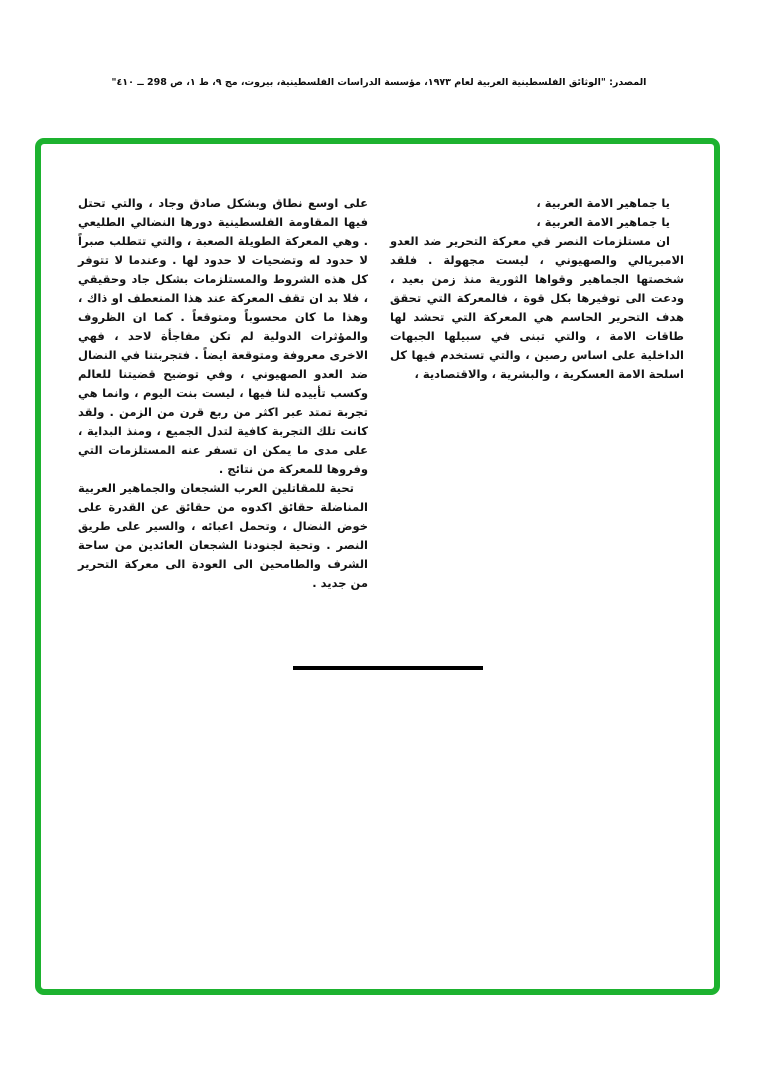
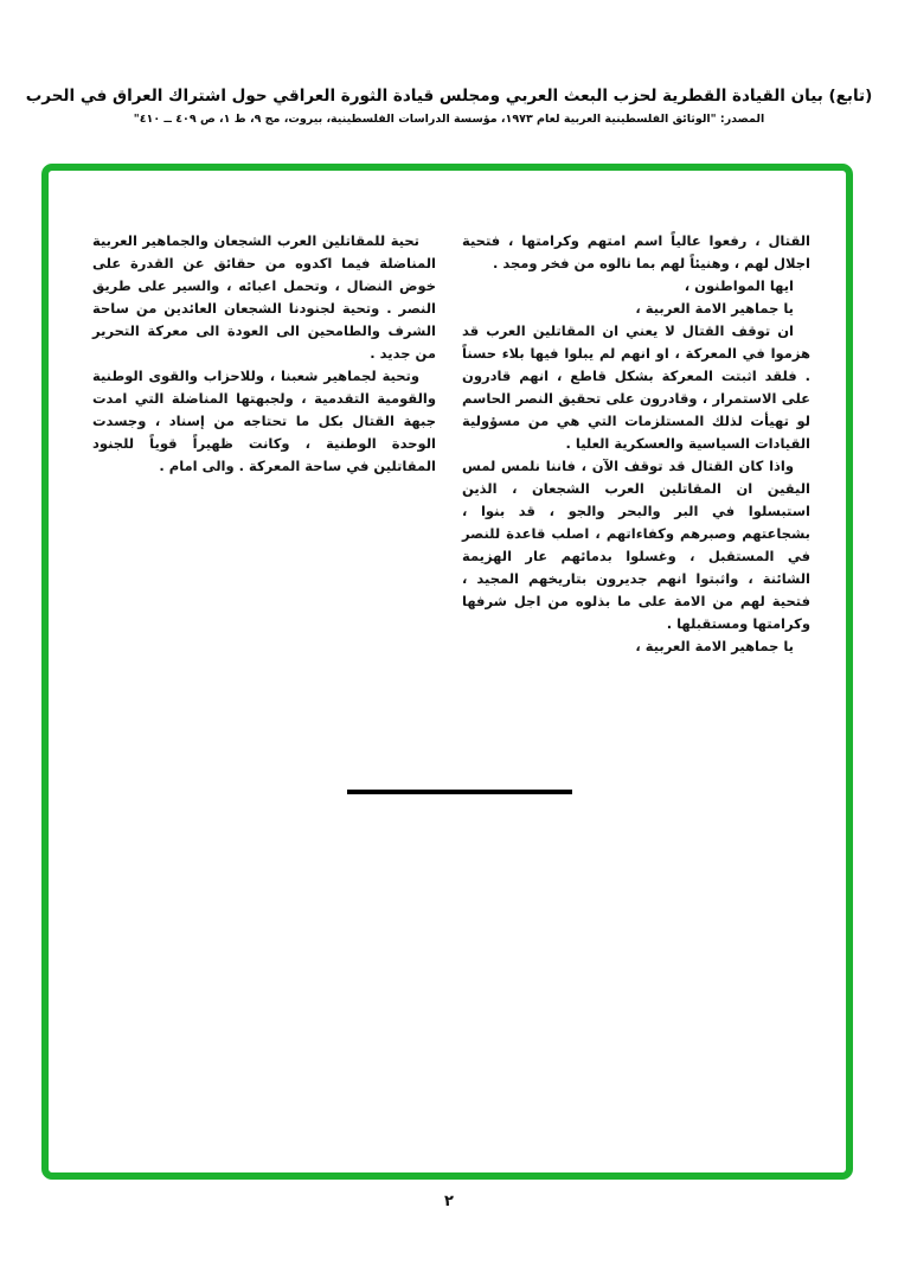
+ (تابع) بيان القيادة القطرية لحزب البعث العربي ومجلس قيادة الثورة العراقي حول اشتراك العراق في الحرب
- المصدر: "الوثائق الفلسطينية العربية لعام ١٩٧٣، مؤسسة الدراسات الفلسطينية، بيروت، مج ٩، ط ١، ص 298 ــ ٤١٠"
+ المصدر: "الوثائق الفلسطينية العربية لعام ١٩٧٣، مؤسسة الدراسات الفلسطينية، بيروت، مج ٩، ط ١، ص ٤٠٩ ــ ٤١٠"
+ القتال ، رفعوا عالياً اسم امتهم وكرامتها ، فتحية اجلال لهم ، وهنيئاً لهم بما نالوه من فخر ومجد .
+ ايها المواطنون ،
  يا جماهير الامة العربية ،
+ ان توقف القتال لا يعني ان المقاتلين العرب قد هزموا في المعركة ، او انهم لم يبلوا فيها بلاء حسناً . فلقد اثبتت المعركة بشكل قاطع ، انهم قادرون على الاستمرار ، وقادرون على تحقيق النصر الحاسم لو تهيأت لذلك المستلزمات التي هي من مسؤولية القيادات السياسية والعسكرية العليا .
+ واذا كان القتال قد توقف الآن ، فاننا نلمس لمس اليقين ان المقاتلين العرب الشجعان ، الذين استبسلوا في البر والبحر والجو ، قد بنوا ، بشجاعتهم وصبرهم وكفاءاتهم ، اصلب قاعدة للنصر في المستقبل ، وغسلوا بدمائهم عار الهزيمة الشائنة ، واثبتوا انهم جديرون بتاريخهم المجيد ، فتحية لهم من الامة على ما بذلوه من اجل شرفها وكرامتها ومستقبلها .
  يا جماهير الامة العربية ،
- ان مستلزمات النصر في معركة التحرير ضد العدو الامبريالي والصهيوني ، ليست مجهولة . فلقد شخصتها الجماهير وقواها الثورية منذ زمن بعيد ، ودعت الى توفيرها بكل قوة ، فالمعركة التي تحقق هدف التحرير الحاسم هي المعركة التي تحشد لها طاقات الامة ، والتي تبنى في سبيلها الجبهات الداخلية على اساس رصين ، والتي تستخدم فيها كل اسلحة الامة العسكرية ، والبشرية ، والاقتصادية ،
- على اوسع نطاق وبشكل صادق وجاد ، والتي تحتل فيها المقاومة الفلسطينية دورها النضالي الطليعي . وهي المعركة الطويلة الصعبة ، والتي تتطلب صبراً لا حدود له وتضحيات لا حدود لها . وعندما لا تتوفر كل هذه الشروط والمستلزمات بشكل جاد وحقيقي ، فلا بد ان تقف المعركة عند هذا المنعطف او ذاك ، وهذا ما كان محسوباً ومتوقعاً . كما ان الظروف والمؤثرات الدولية لم تكن مفاجأة لاحد ، فهي الاخرى معروفة ومتوقعة ايضاً . فتجربتنا في النضال ضد العدو الصهيوني ، وفي توضيح قضيتنا للعالم وكسب تأييده لنا فيها ، ليست بنت اليوم ، وانما هي تجربة تمتد عبر اكثر من ربع قرن من الزمن . ولقد كانت تلك التجربة كافية لتدل الجميع ، ومنذ البداية ، على مدى ما يمكن ان تسفر عنه المستلزمات التي وفروها للمعركة من نتائج .
- تحية للمقاتلين العرب الشجعان والجماهير العربية المناضلة حقائق اكدوه من حقائق عن القدرة على خوض النضال ، وتحمل اعبائه ، والسير على طريق النصر . وتحية لجنودنا الشجعان العائدين من ساحة الشرف والطامحين الى العودة الى معركة التحرير من جديد .
+ تحية للمقاتلين العرب الشجعان والجماهير العربية المناضلة فيما اكدوه من حقائق عن القدرة على خوض النضال ، وتحمل اعبائه ، والسير على طريق النصر . وتحية لجنودنا الشجعان العائدين من ساحة الشرف والطامحين الى العودة الى معركة التحرير من جديد .
+ وتحية لجماهير شعبنا ، وللاحزاب والقوى الوطنية والقومية التقدمية ، ولجبهتها المناضلة التي امدت جبهة القتال بكل ما تحتاجه من إسناد ، وجسدت الوحدة الوطنية ، وكانت ظهيراً قوياً للجنود المقاتلين في ساحة المعركة . والى امام .
+ ٢
